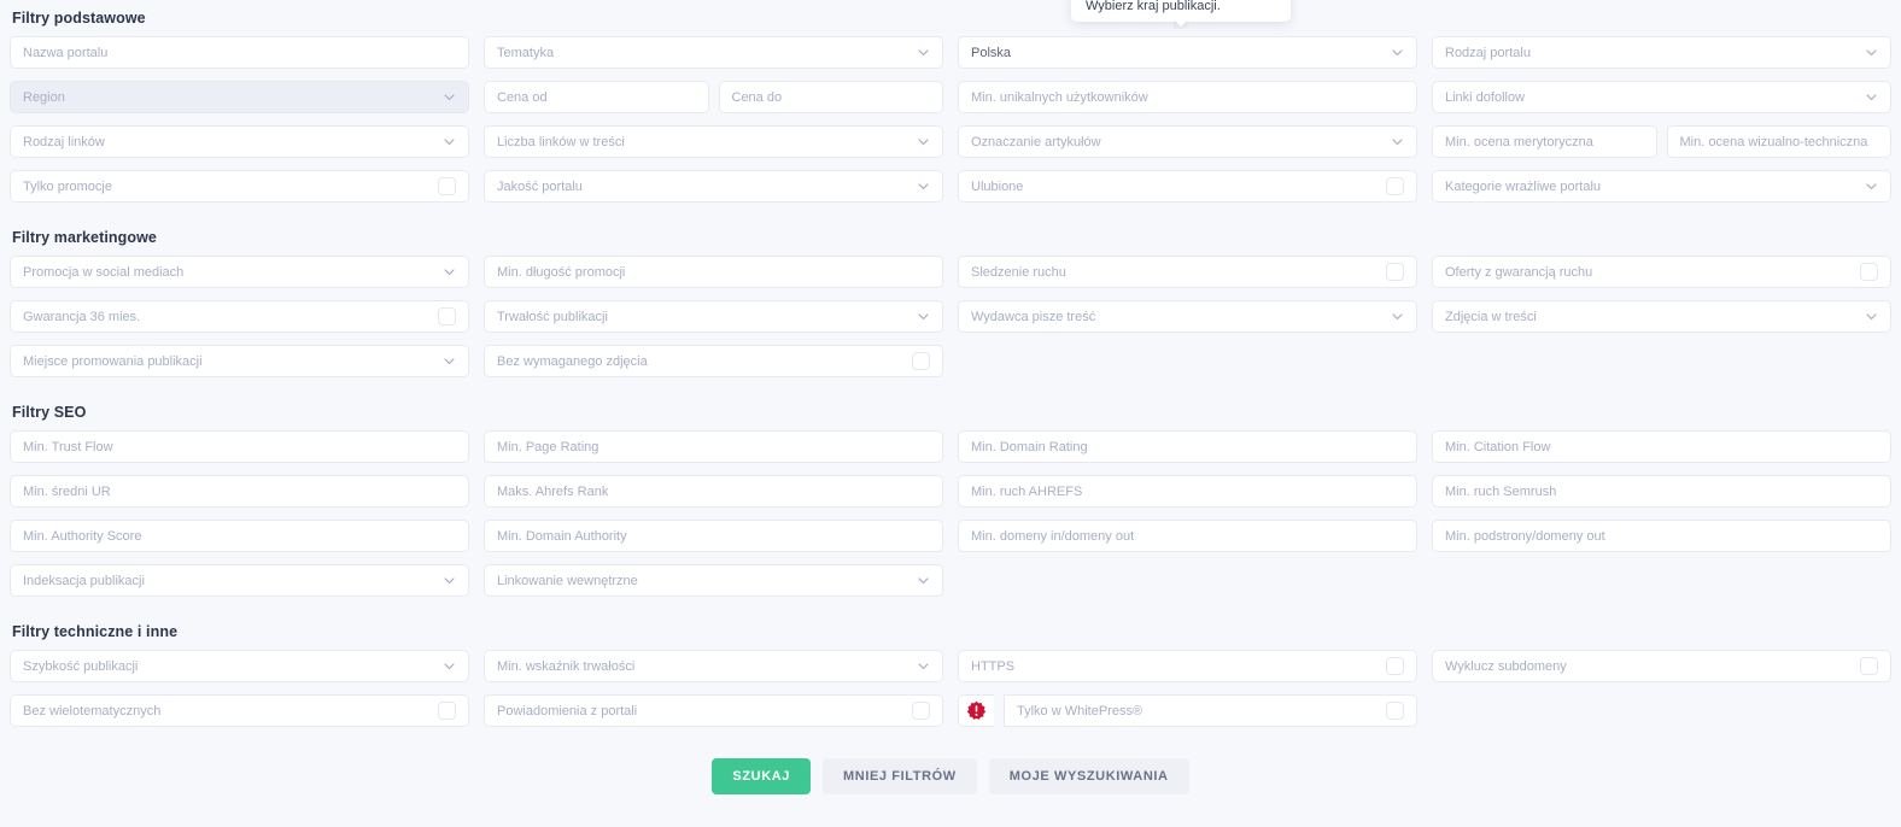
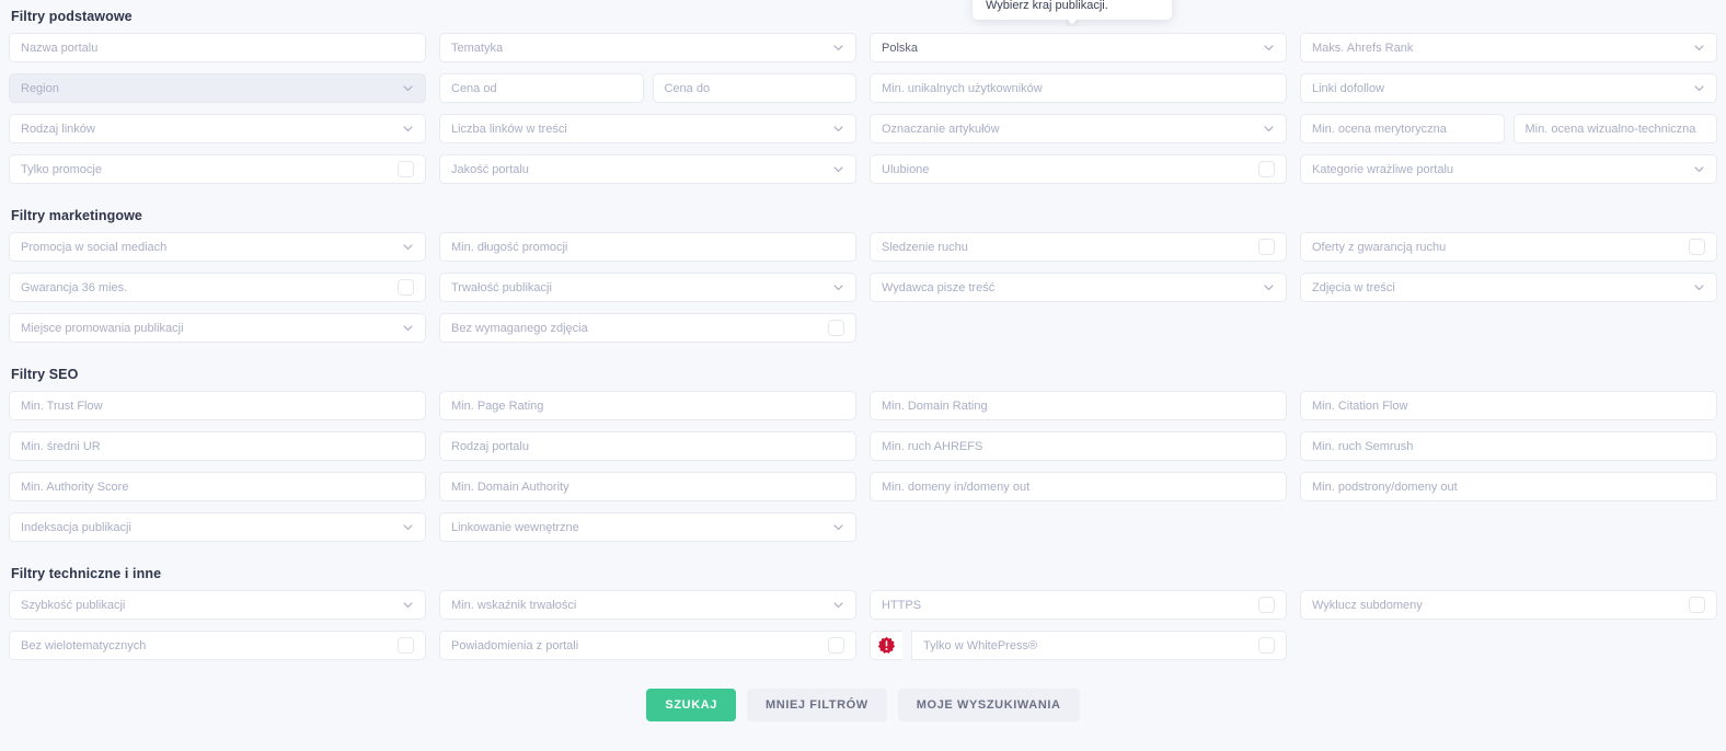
  Wybierz kraj publikacji.
  Filtry podstawowe
  Nazwa portalu
  Tematyka
  Polska
- Rodzaj portalu
+ Maks. Ahrefs Rank
  Region
  Cena od
  Cena do
  Min. unikalnych użytkowników
  Linki dofollow
  Rodzaj linków
  Liczba linków w treści
  Oznaczanie artykułów
  Min. ocena merytoryczna
  Min. ocena wizualno-techniczna
  Tylko promocje
  Jakość portalu
  Ulubione
  Kategorie wrażliwe portalu
  Filtry marketingowe
  Promocja w social mediach
  Min. długość promocji
  Śledzenie ruchu
  Oferty z gwarancją ruchu
  Gwarancja 36 mies.
  Trwałość publikacji
  Wydawca pisze treść
  Zdjęcia w treści
  Miejsce promowania publikacji
  Bez wymaganego zdjęcia
  Filtry SEO
  Min. Trust Flow
  Min. Page Rating
  Min. Domain Rating
  Min. Citation Flow
  Min. średni UR
- Maks. Ahrefs Rank
+ Rodzaj portalu
  Min. ruch AHREFS
  Min. ruch Semrush
  Min. Authority Score
  Min. Domain Authority
  Min. domeny in/domeny out
  Min. podstrony/domeny out
  Indeksacja publikacji
  Linkowanie wewnętrzne
  Filtry techniczne i inne
  Szybkość publikacji
  Min. wskaźnik trwałości
  HTTPS
  Wyklucz subdomeny
  Bez wielotematycznych
  Powiadomienia z portali
  Tylko w WhitePress®
  SZUKAJ
  MNIEJ FILTRÓW
  MOJE WYSZUKIWANIA
